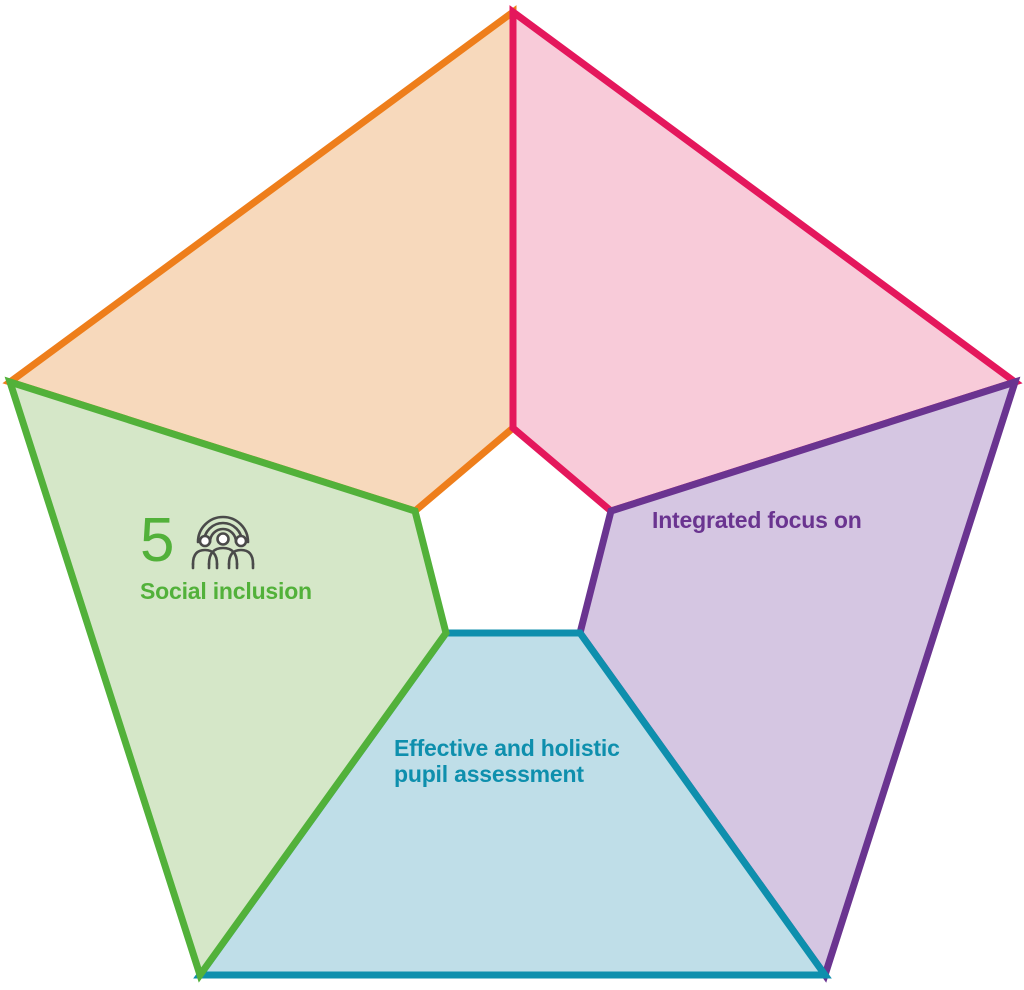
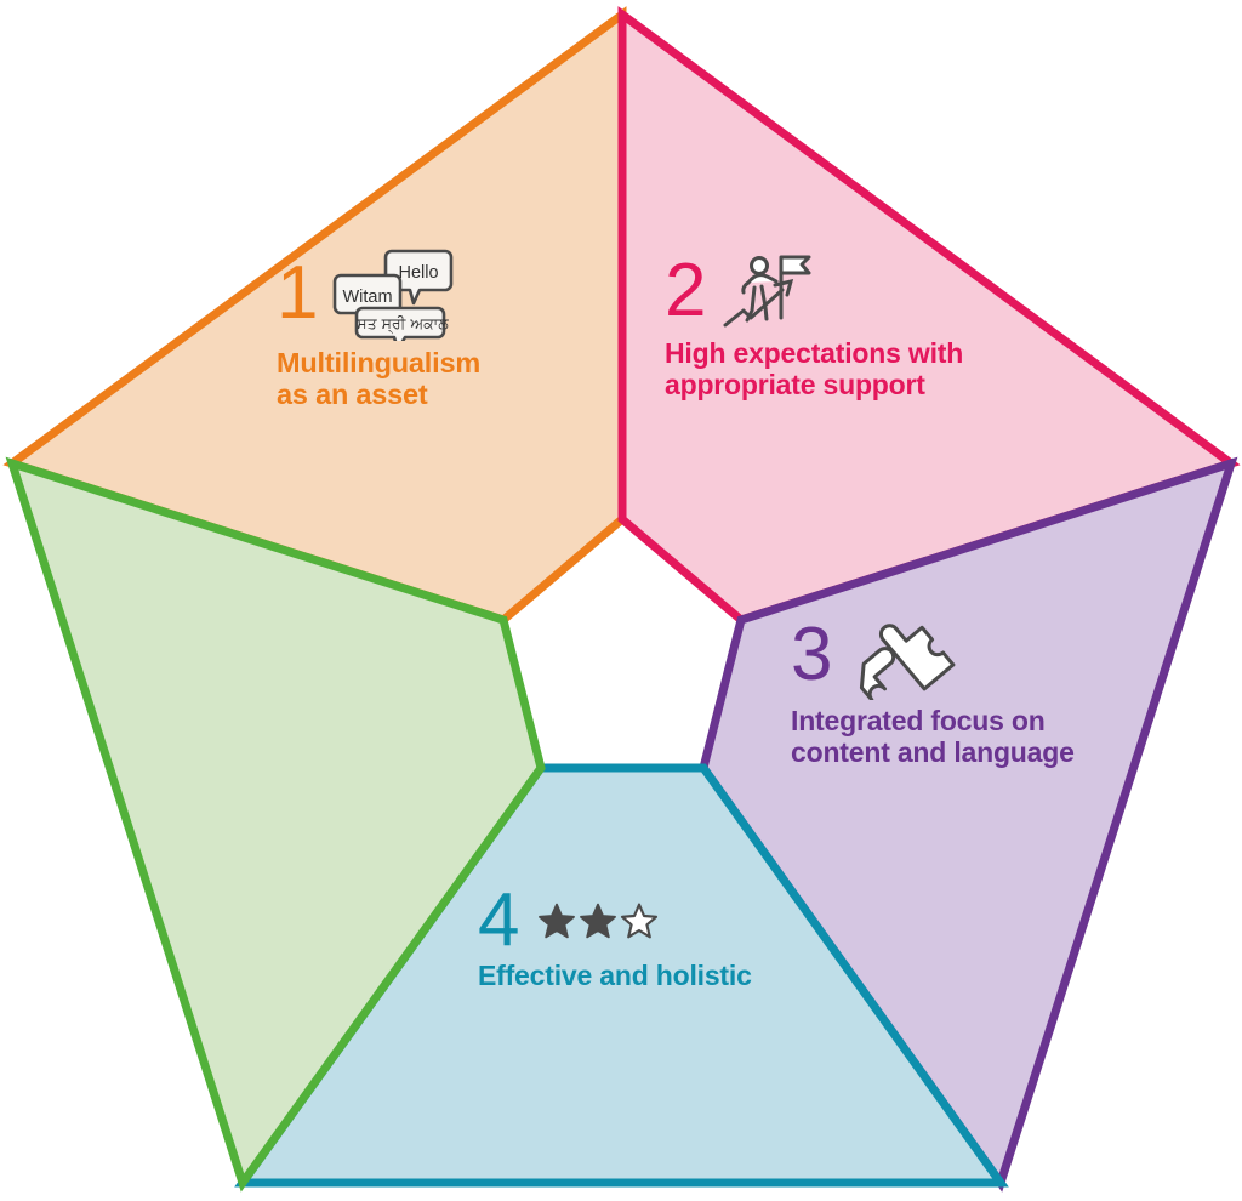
+ 1
+ Hello
+ Witam
+ ਸਤ ਸ੍ਰੀ ਅਕਾਲ
+ Multilingualism
+ as an asset
+ 2
+ High expectations with
+ appropriate support
+ 3
  Integrated focus on
+ content and language
+ 4
  Effective and holistic
- pupil assessment
- 5
- Social inclusion
